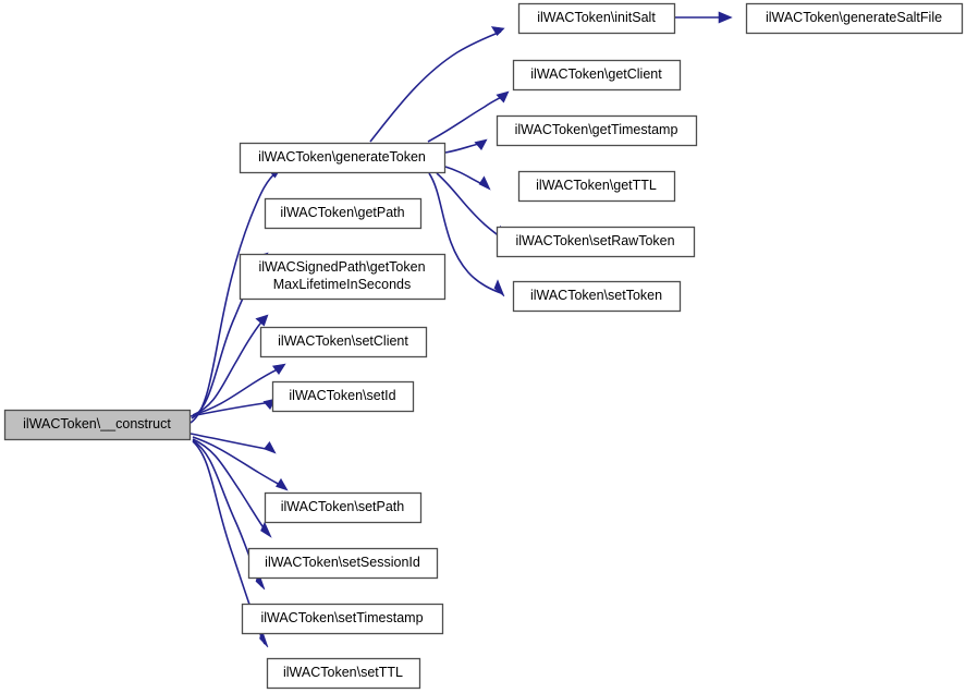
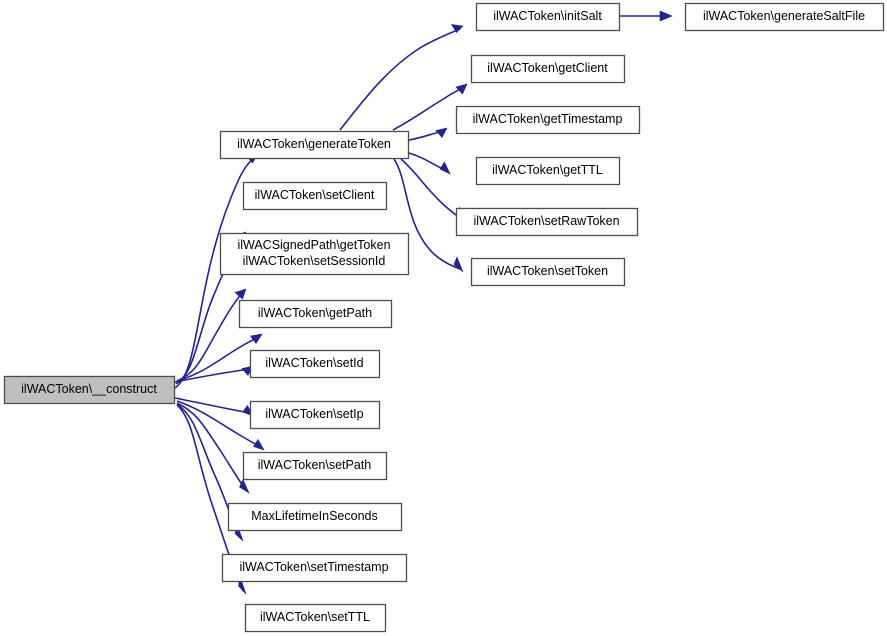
  ilWACToken\__construct
  ilWACToken\generateToken
- ilWACToken\getPath
+ ilWACToken\setClient
  ilWACSignedPath\getToken
- MaxLifetimeInSeconds
+ ilWACToken\setSessionId
- ilWACToken\setClient
+ ilWACToken\getPath
  ilWACToken\setId
+ ilWACToken\setIp
  ilWACToken\setPath
- ilWACToken\setSessionId
+ MaxLifetimeInSeconds
  ilWACToken\setTimestamp
  ilWACToken\setTTL
  ilWACToken\initSalt
  ilWACToken\getClient
  ilWACToken\getTimestamp
  ilWACToken\getTTL
  ilWACToken\setRawToken
  ilWACToken\setToken
  ilWACToken\generateSaltFile
